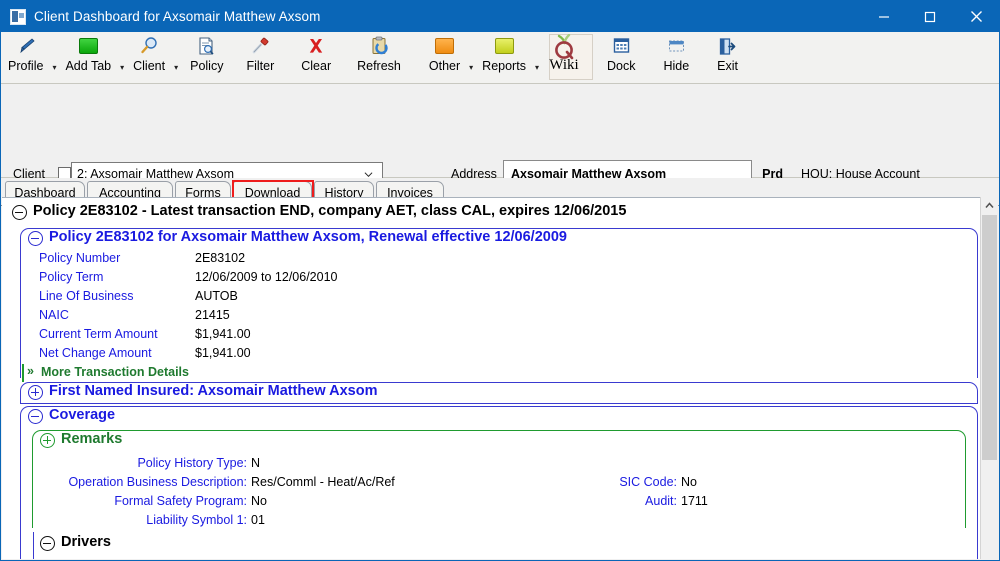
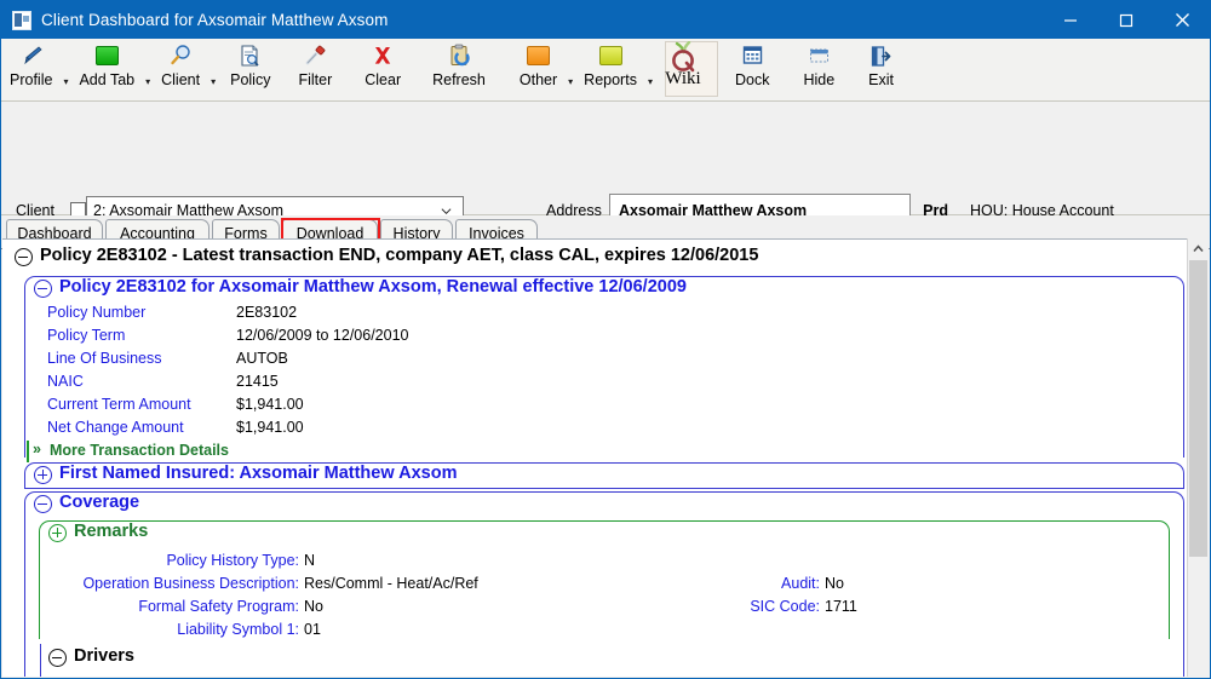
  Client Dashboard for Axsomair Matthew Axsom
  Profile
  ▾
  Add Tab
  ▾
  Client
  ▾
  Policy
  Filter
  Clear
  Refresh
  Other
  ▾
  Reports
  ▾
  Wiki
  Dock
  Hide
  Exit
  Client
  2: Axsomair Matthew Axsom
  Address
  Axsomair Matthew Axsom
  Prd
  HOU: House Account
  Dashboard
  Accounting
  Forms
  Download
  History
  Invoices
  Policy 2E83102 - Latest transaction END, company AET, class CAL, expires 12/06/2015
  Policy 2E83102 for Axsomair Matthew Axsom, Renewal effective 12/06/2009
  Policy Number
  2E83102
  Policy Term
  12/06/2009 to 12/06/2010
  Line Of Business
  AUTOB
  NAIC
  21415
  Current Term Amount
  $1,941.00
  Net Change Amount
  $1,941.00
  »
  More Transaction Details
  First Named Insured: Axsomair Matthew Axsom
  Coverage
  Remarks
  Policy History Type:
  N
  Operation Business Description:
  Res/Comml - Heat/Ac/Ref
  Formal Safety Program:
  No
  Liability Symbol 1:
  01
- SIC Code:
+ Audit:
  No
- Audit:
+ SIC Code:
  1711
  Drivers
